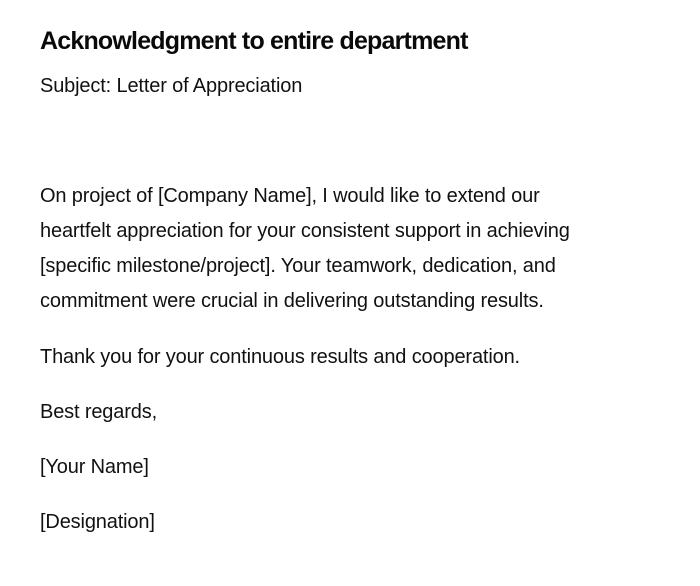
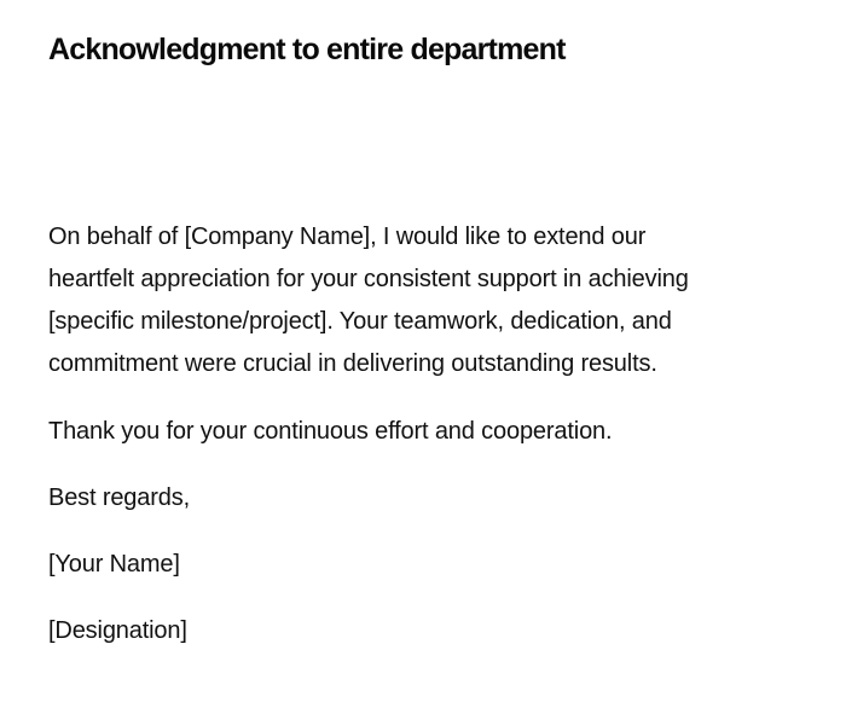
  Acknowledgment to entire department
- Subject: Letter of Appreciation
- On project of [Company Name], I would like to extend our
+ On behalf of [Company Name], I would like to extend our
  heartfelt appreciation for your consistent support in achieving
  [specific milestone/project]. Your teamwork, dedication, and
  commitment were crucial in delivering outstanding results.
- Thank you for your continuous results and cooperation.
+ Thank you for your continuous effort and cooperation.
  Best regards,
  [Your Name]
  [Designation]
